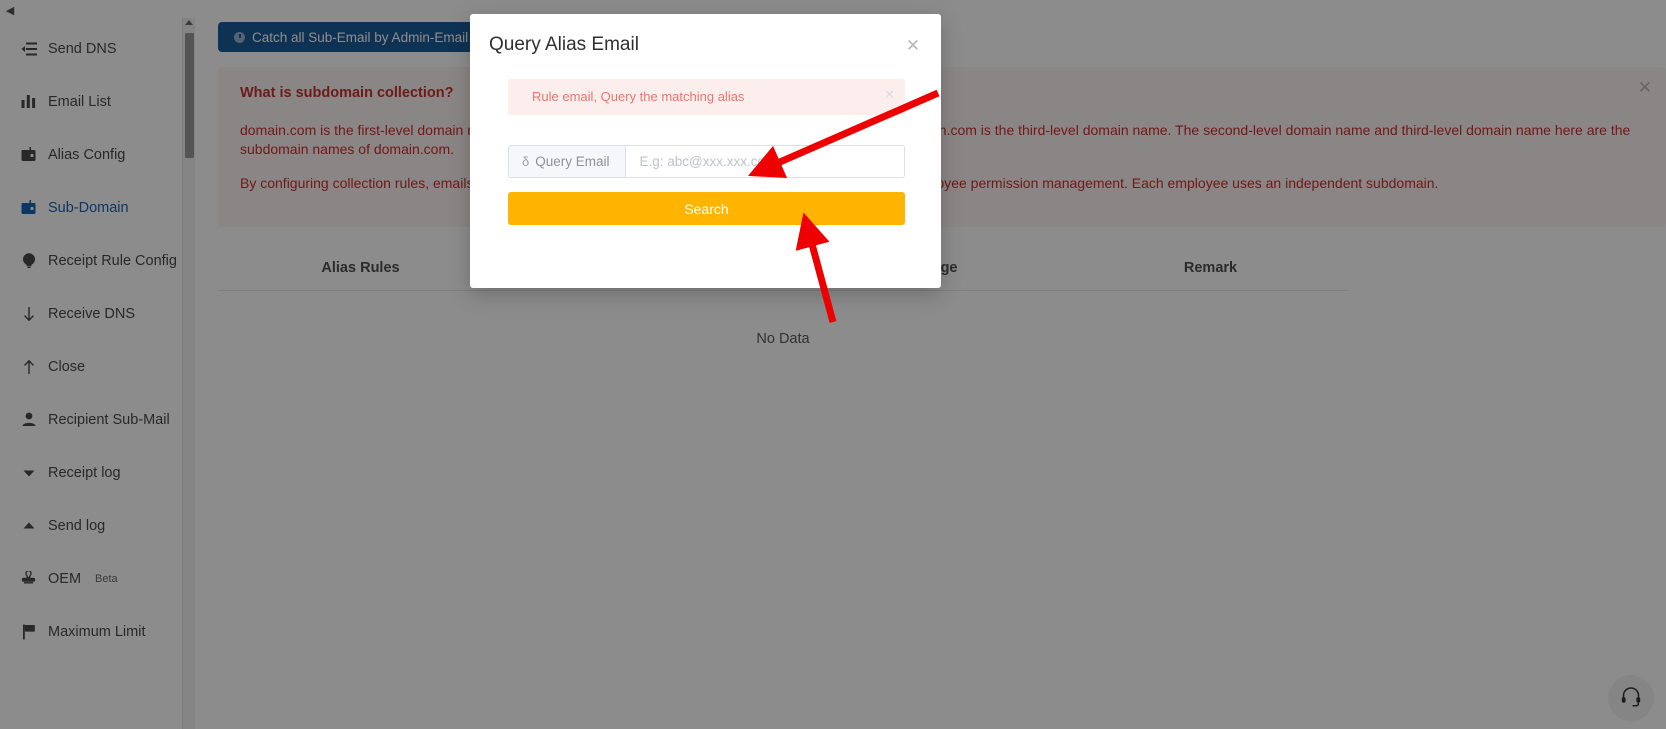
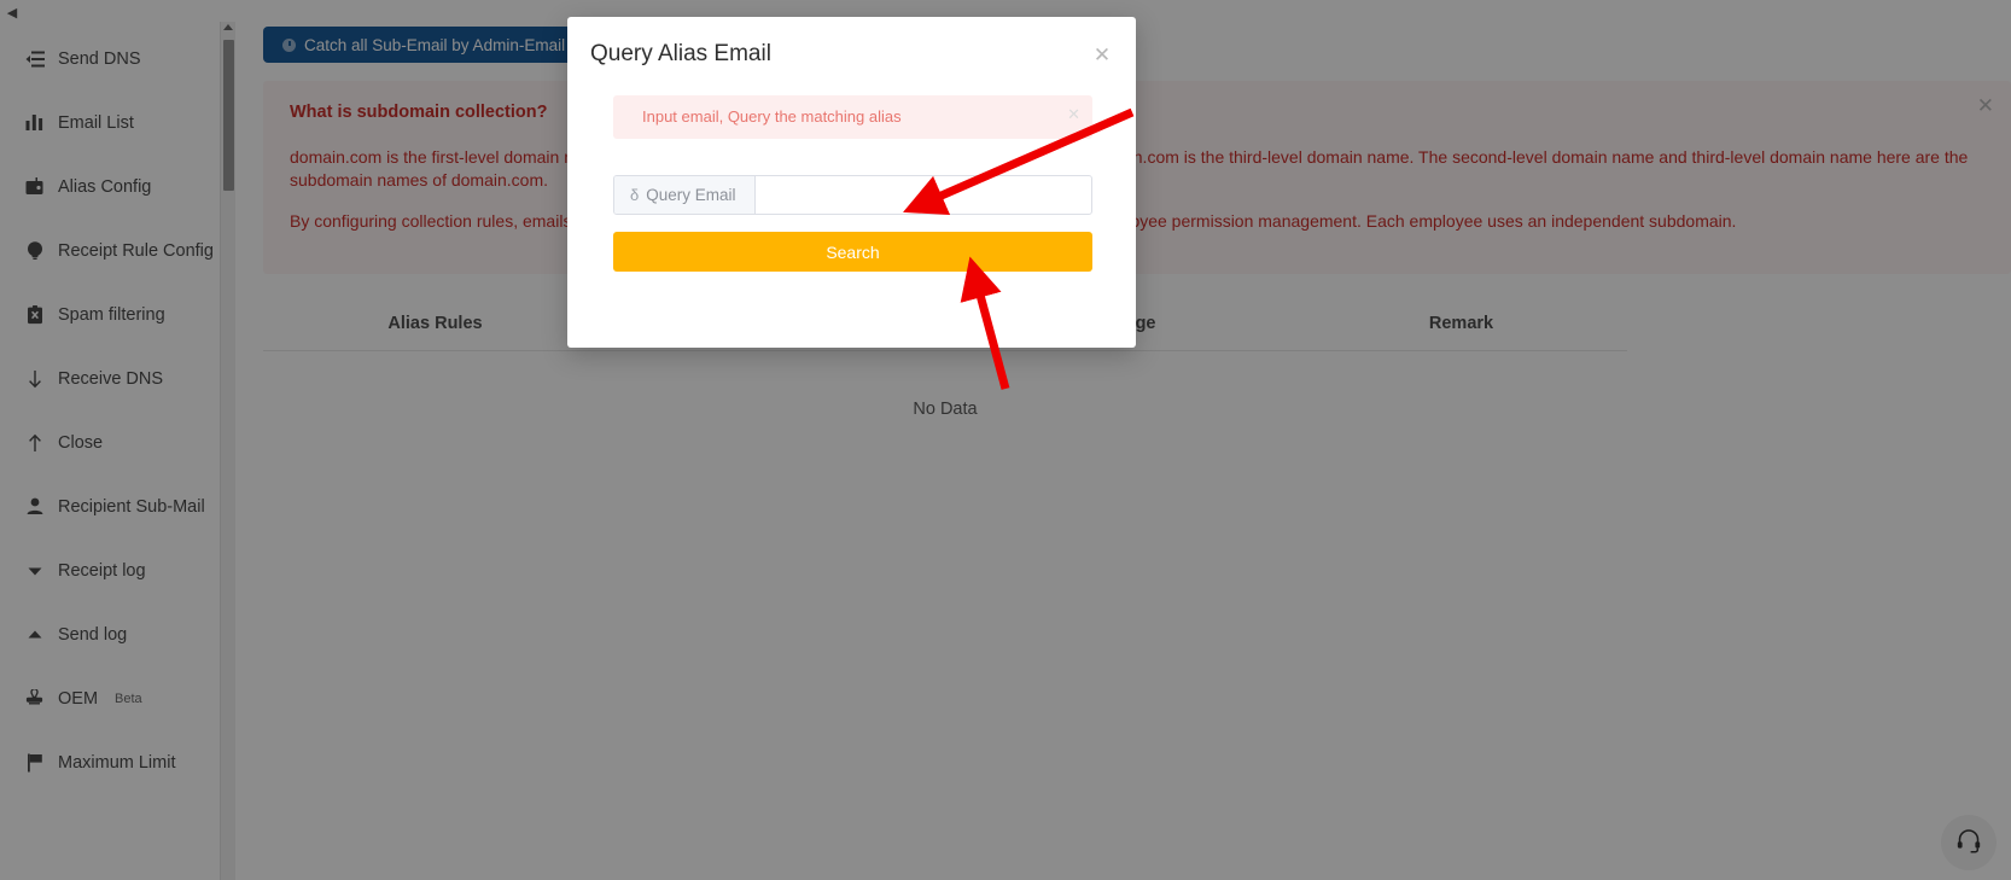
  ◀
  Send DNS
  Email List
  Alias Config
- Sub-Domain
  Receipt Rule Config
+ Spam filtering
  Receive DNS
  Close
  Recipient Sub-Mail
  Receipt log
  Send log
  OEM
  Beta
  Maximum Limit
  Catch all Sub-Email by Admin-Email
  What is subdomain collection?
  domain.com is the first-level domainn.com is the third-level domain name. The second-level domain name and third-level domain name here are the subdomain names of domain.com.
  ✕
  Alias Rules
  Remark
  No Data
  Query Alias Email
  ✕
- Rule email, Query the matching alias
+ Input email, Query the matching alias
  ✕
  δ
  Query Email
- E.g: abc@xxx.xxx.com
  Search
